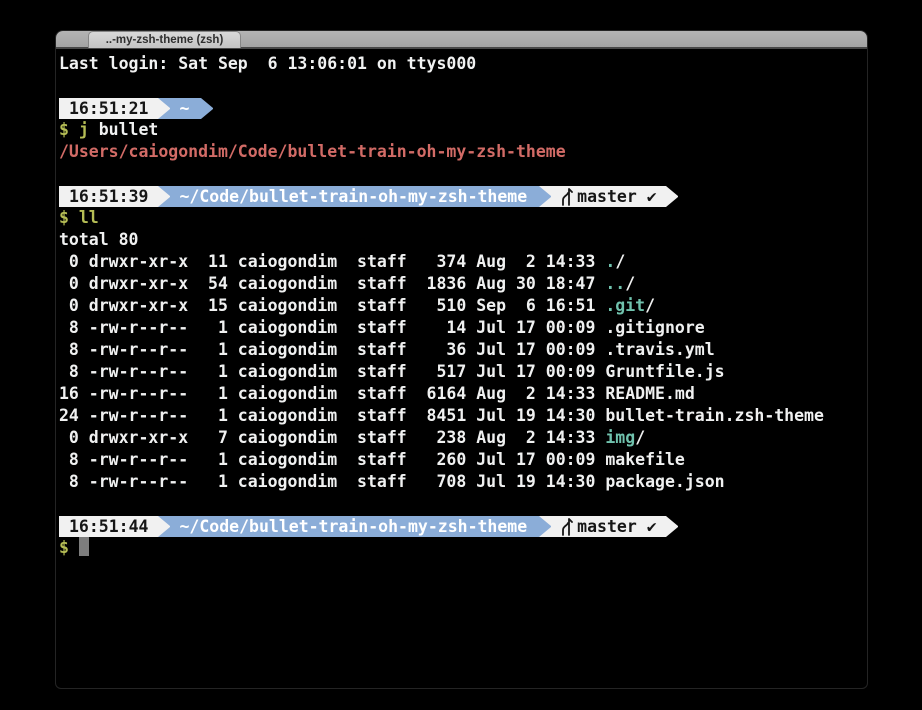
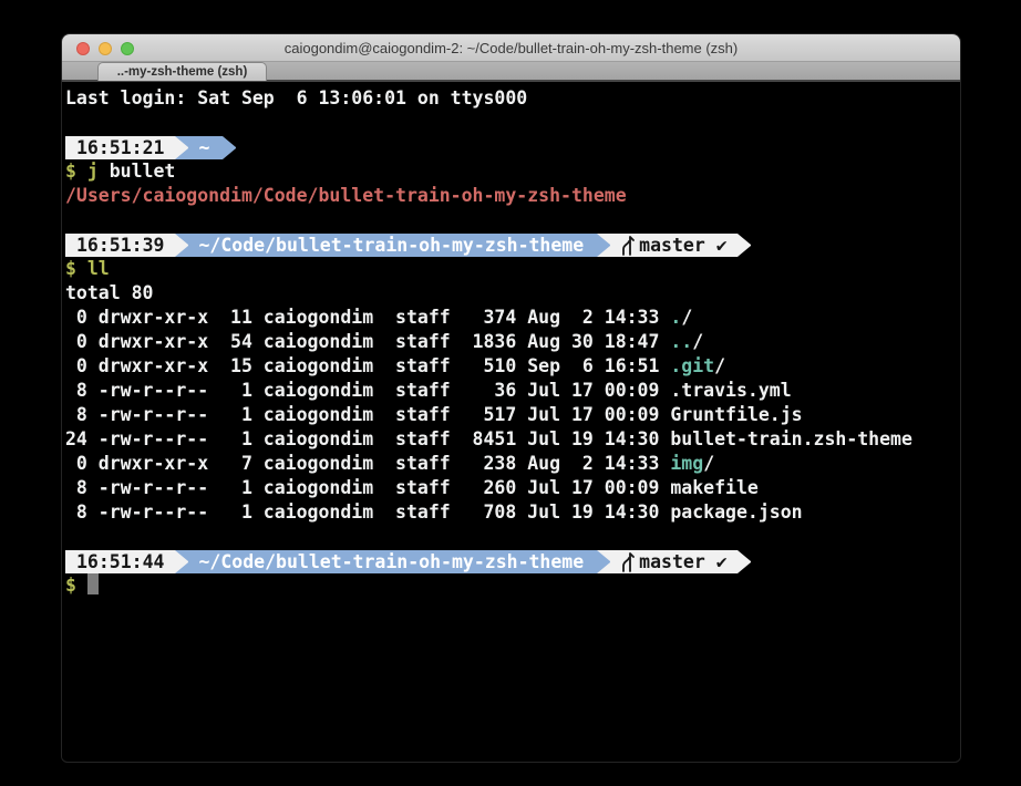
+ caiogondim@caiogondim-2: ~/Code/bullet-train-oh-my-zsh-theme (zsh)
  ..-my-zsh-theme (zsh)
  Last login: Sat Sep 6 13:06:01 on ttys000
  16:51:21
  ~
  $ j bullet
  /Users/caiogondim/Code/bullet-train-oh-my-zsh-theme
  16:51:39
  ~/Code/bullet-train-oh-my-zsh-theme
  master
  ✔
  $ ll
  total 80
  0 drwxr-xr-x 11 caiogondim staff 374 Aug 2 14:33 ./
  0 drwxr-xr-x 54 caiogondim staff 1836 Aug 30 18:47 ../
  0 drwxr-xr-x 15 caiogondim staff 510 Sep 6 16:51 .git/
- 8 -rw-r--r-- 1 caiogondim staff 14 Jul 17 00:09 .gitignore
  8 -rw-r--r-- 1 caiogondim staff 36 Jul 17 00:09 .travis.yml
  8 -rw-r--r-- 1 caiogondim staff 517 Jul 17 00:09 Gruntfile.js
- 16 -rw-r--r-- 1 caiogondim staff 6164 Aug 2 14:33 README.md
  24 -rw-r--r-- 1 caiogondim staff 8451 Jul 19 14:30 bullet-train.zsh-theme
  0 drwxr-xr-x 7 caiogondim staff 238 Aug 2 14:33 img/
  8 -rw-r--r-- 1 caiogondim staff 260 Jul 17 00:09 makefile
  8 -rw-r--r-- 1 caiogondim staff 708 Jul 19 14:30 package.json
  16:51:44
  ~/Code/bullet-train-oh-my-zsh-theme
  master
  ✔
  $
